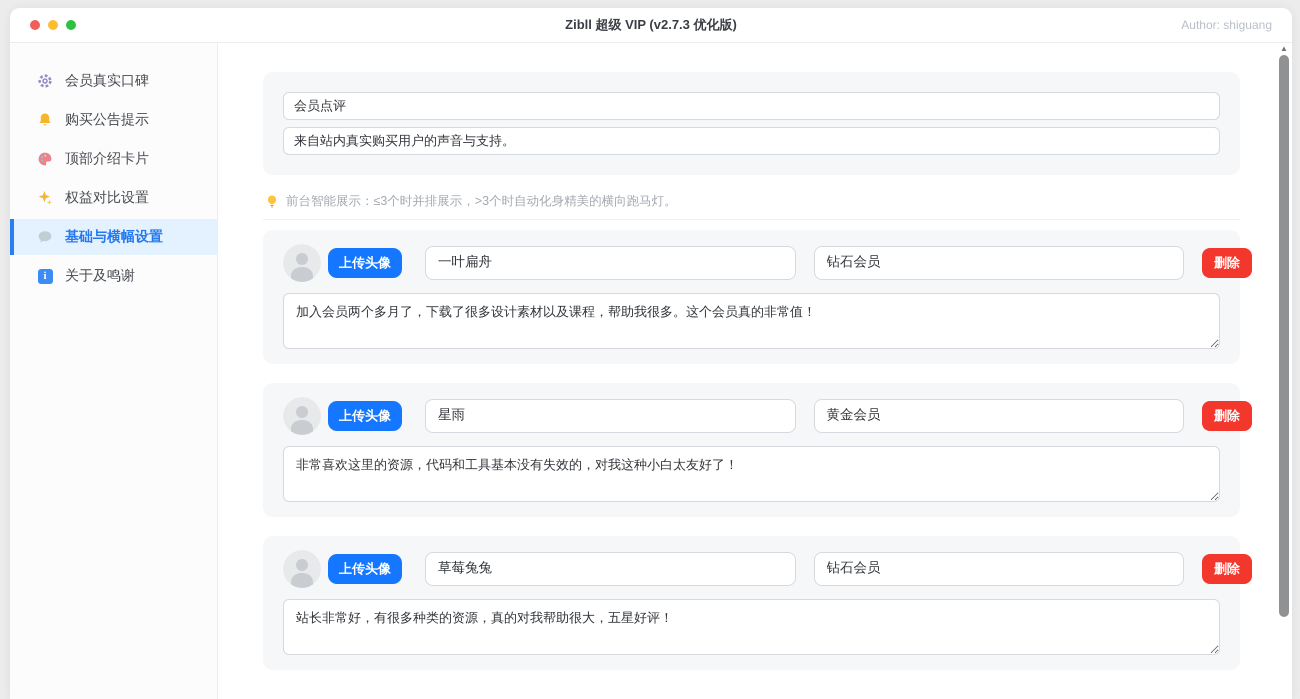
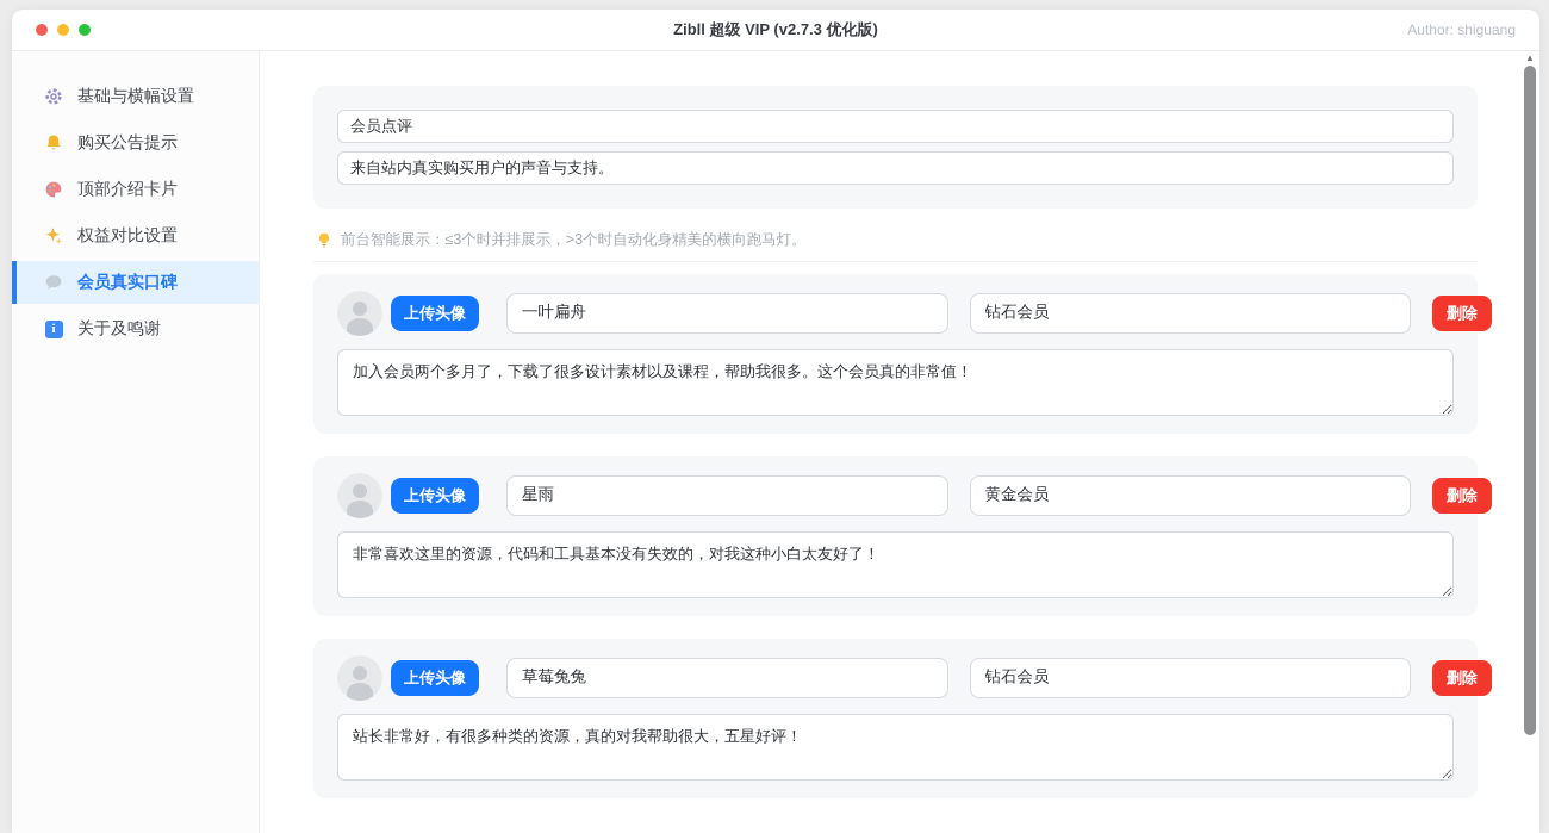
  Zibll 超级 VIP (v2.7.3 优化版)
  Author: shiguang
- 会员真实口碑
+ 基础与横幅设置
  购买公告提示
  顶部介绍卡片
  权益对比设置
- 基础与横幅设置
+ 会员真实口碑
  i
  关于及鸣谢
  会员点评
  来自站内真实购买用户的声音与支持。
  前台智能展示：≤3个时并排展示，>3个时自动化身精美的横向跑马灯。
  上传头像
  一叶扁舟
  钻石会员
  删除
  加入会员两个多月了，下载了很多设计素材以及课程，帮助我很多。这个会员真的非常值！
  上传头像
  星雨
  黄金会员
  删除
  非常喜欢这里的资源，代码和工具基本没有失效的，对我这种小白太友好了！
  上传头像
  草莓兔兔
  钻石会员
  删除
  站长非常好，有很多种类的资源，真的对我帮助很大，五星好评！
  ▲
